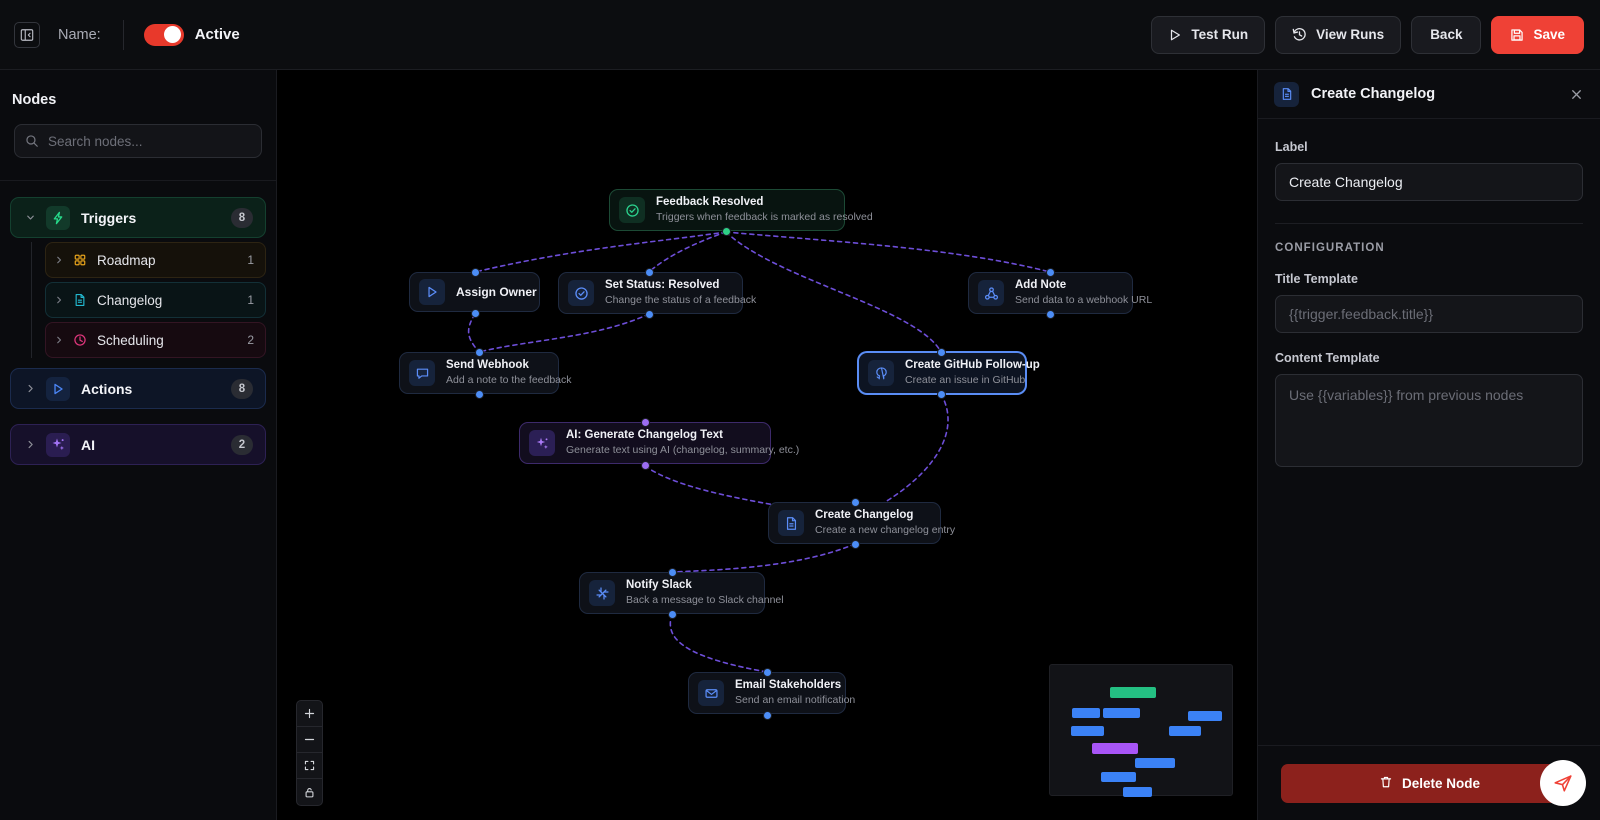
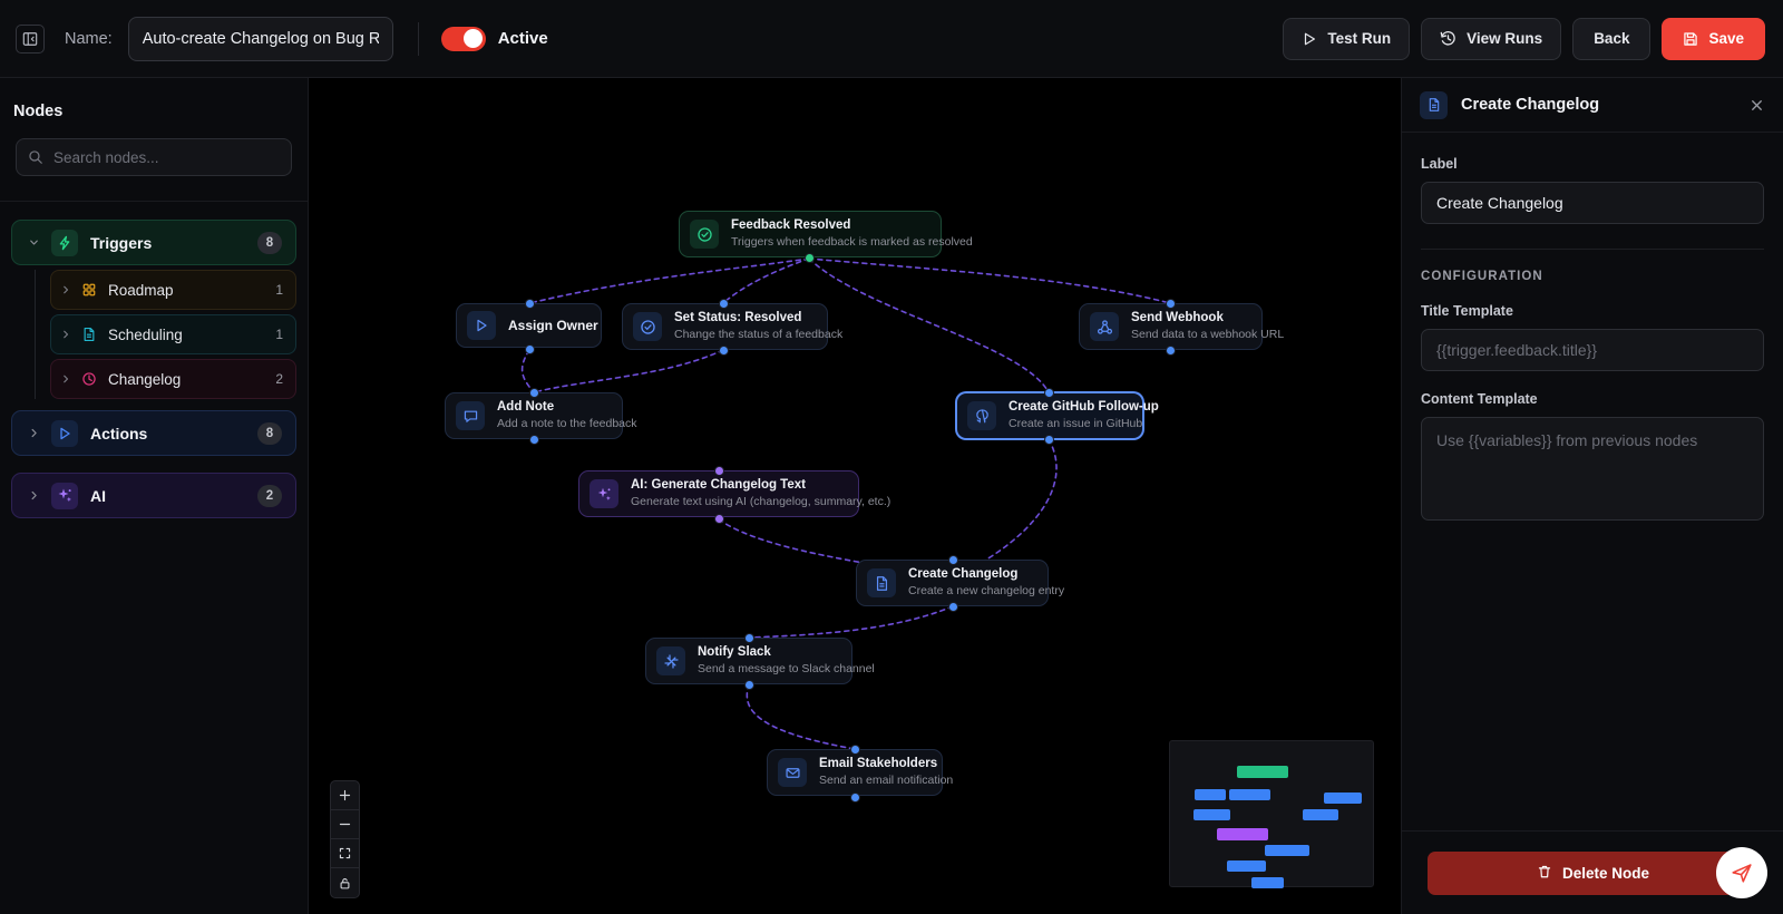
  Name:
+ Auto-create Changelog on Bug R
  Active
  Test Run
  View Runs
  Back
  Save
  Nodes
  Search nodes...
  Triggers
  8
  Roadmap
  1
- Changelog
+ Scheduling
  1
- Scheduling
+ Changelog
  2
  Actions
  8
  AI
  2
  Feedback Resolved
  Triggers when feedback is marked as resolved
  Assign Owner
  Set Status: Resolved
  Change the status of a feedback
- Add Note
+ Send Webhook
  Send data to a webhook URL
- Send Webhook
+ Add Note
  Add a note to the feedback
  Create GitHub Follow-up
  Create an issue in GitHub
  AI: Generate Changelog Text
  Generate text using AI (changelog, summary, etc.)
  Create Changelog
  Create a new changelog entry
  Notify Slack
- Back a message to Slack channel
+ Send a message to Slack channel
  Email Stakeholders
  Send an email notification
  Create Changelog
  Label
  Create Changelog
  CONFIGURATION
  Title Template
  {{trigger.feedback.title}}
  Content Template
  Use {{variables}} from previous nodes
  Delete Node
